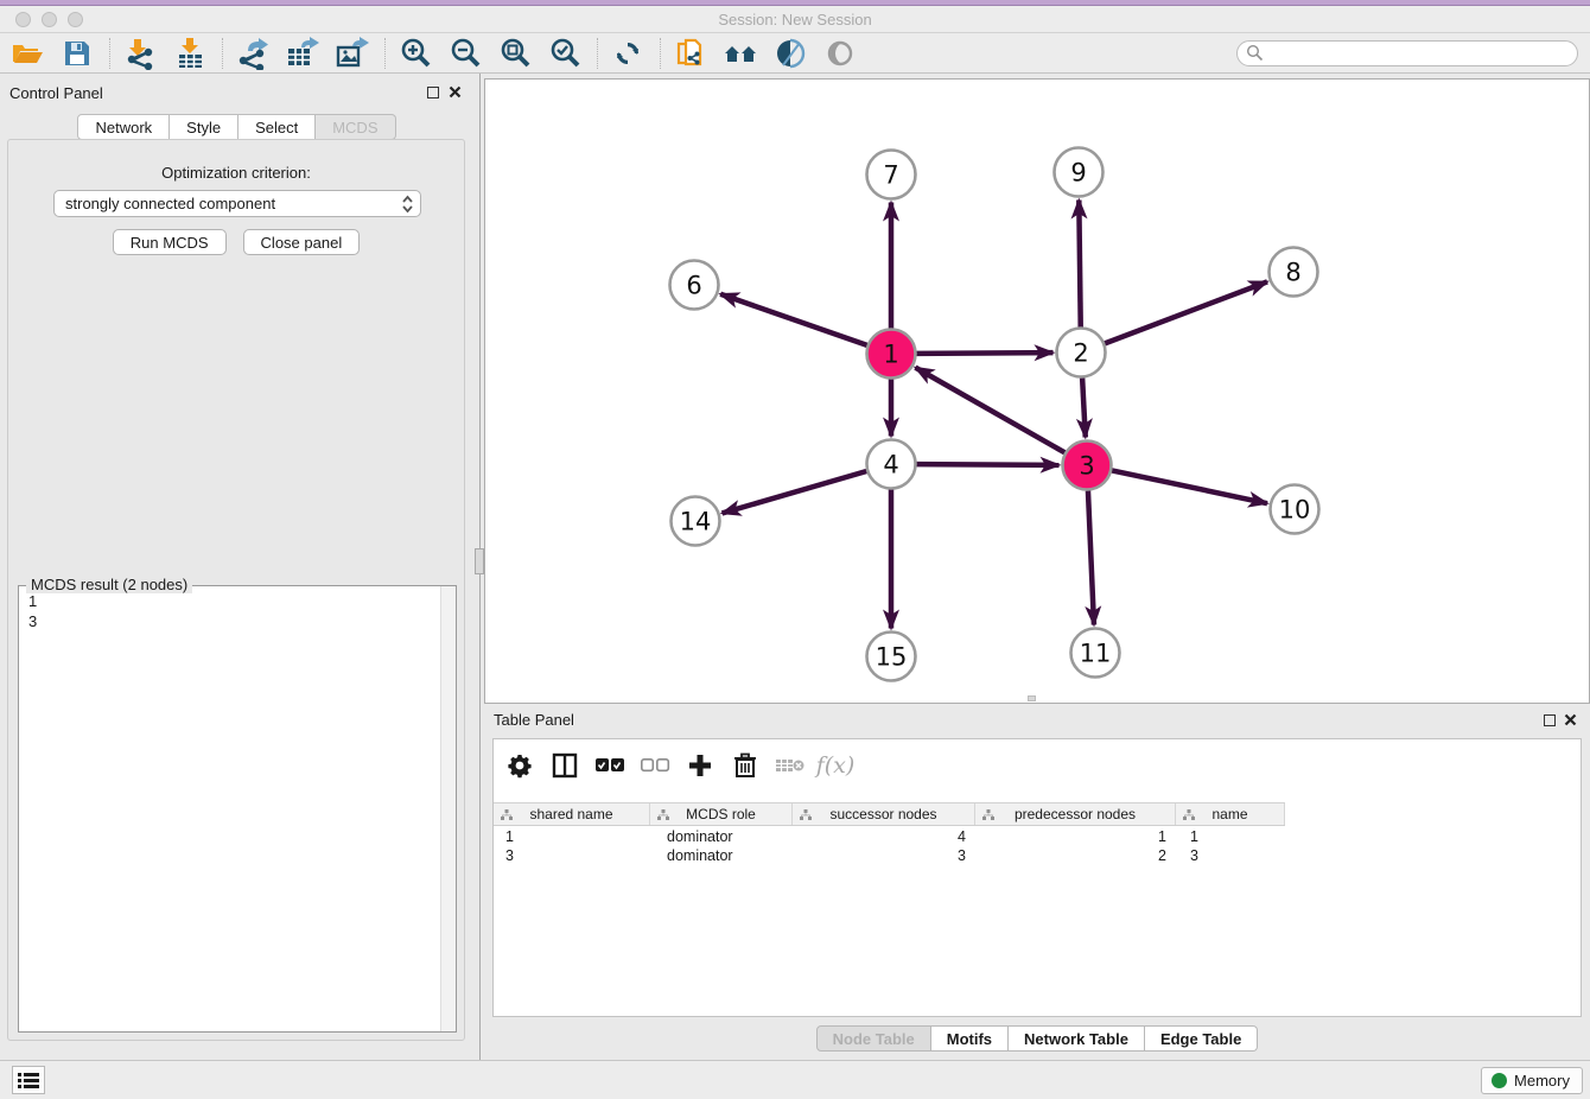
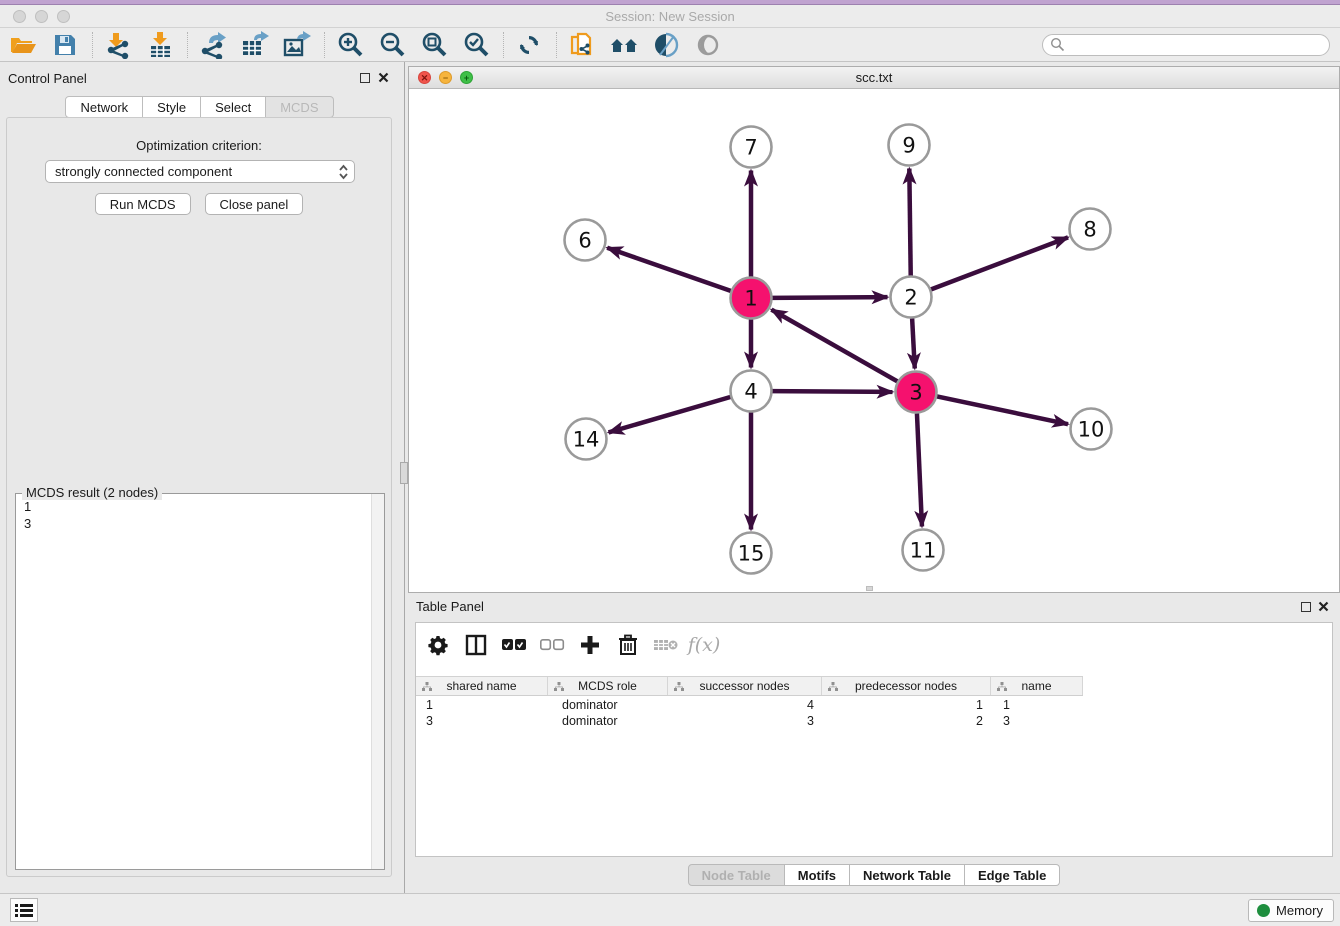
  Session: New Session
  Control Panel
  Network
  Style
  Select
  MCDS
  Optimization criterion:
  strongly connected component
  Run MCDS
  Close panel
  MCDS result (2 nodes)
  1
  3
+ ✕
+ −
+ +
+ scc.txt
  7
  9
  6
  8
  1
  2
  4
  3
  14
  10
  15
  11
  Table Panel
  f(x)
  shared name
  MCDS role
  successor nodes
  predecessor nodes
  name
  1
  dominator
  4
  1
  1
  3
  dominator
  3
  2
  3
  Node Table
  Motifs
  Network Table
  Edge Table
  Memory
